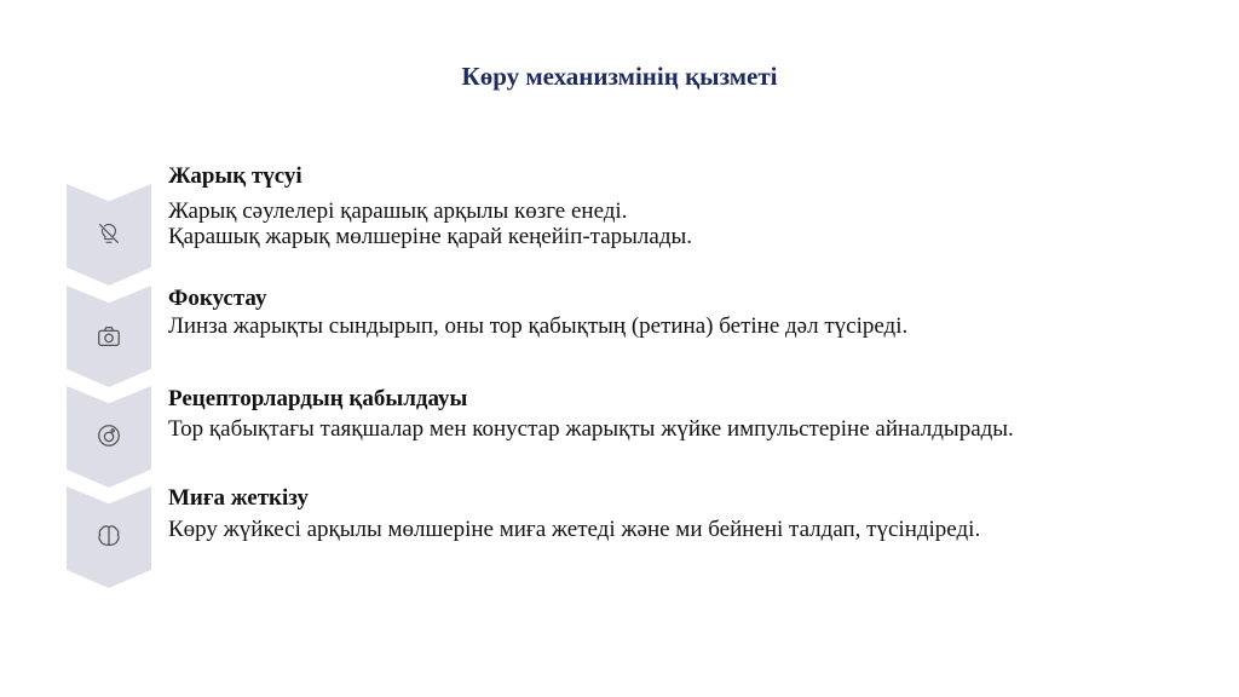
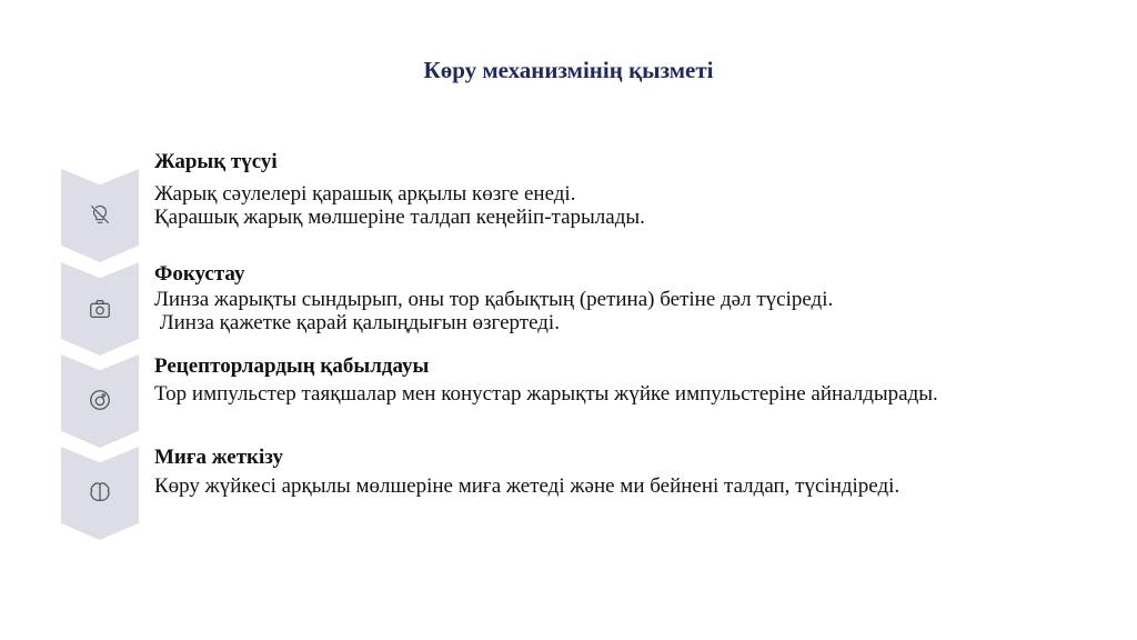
  Көру механизмінің қызметі
  Жарық түсуі
  Жарық сәулелері қарашық арқылы көзге енеді.
- Қарашық жарық мөлшеріне қарай кеңейіп-тарылады.
+ Қарашық жарық мөлшеріне талдап кеңейіп-тарылады.
  Фокустау
  Линза жарықты сындырып, оны тор қабықтың (ретина) бетіне дәл түсіреді.
+ Линза қажетке қарай қалыңдығын өзгертеді.
  Рецепторлардың қабылдауы
- Тор қабықтағы таяқшалар мен конустар жарықты жүйке импульстеріне айналдырады.
+ Тор импульстер таяқшалар мен конустар жарықты жүйке импульстеріне айналдырады.
  Миға жеткізу
  Көру жүйкесі арқылы мөлшеріне миға жетеді және ми бейнені талдап, түсіндіреді.
